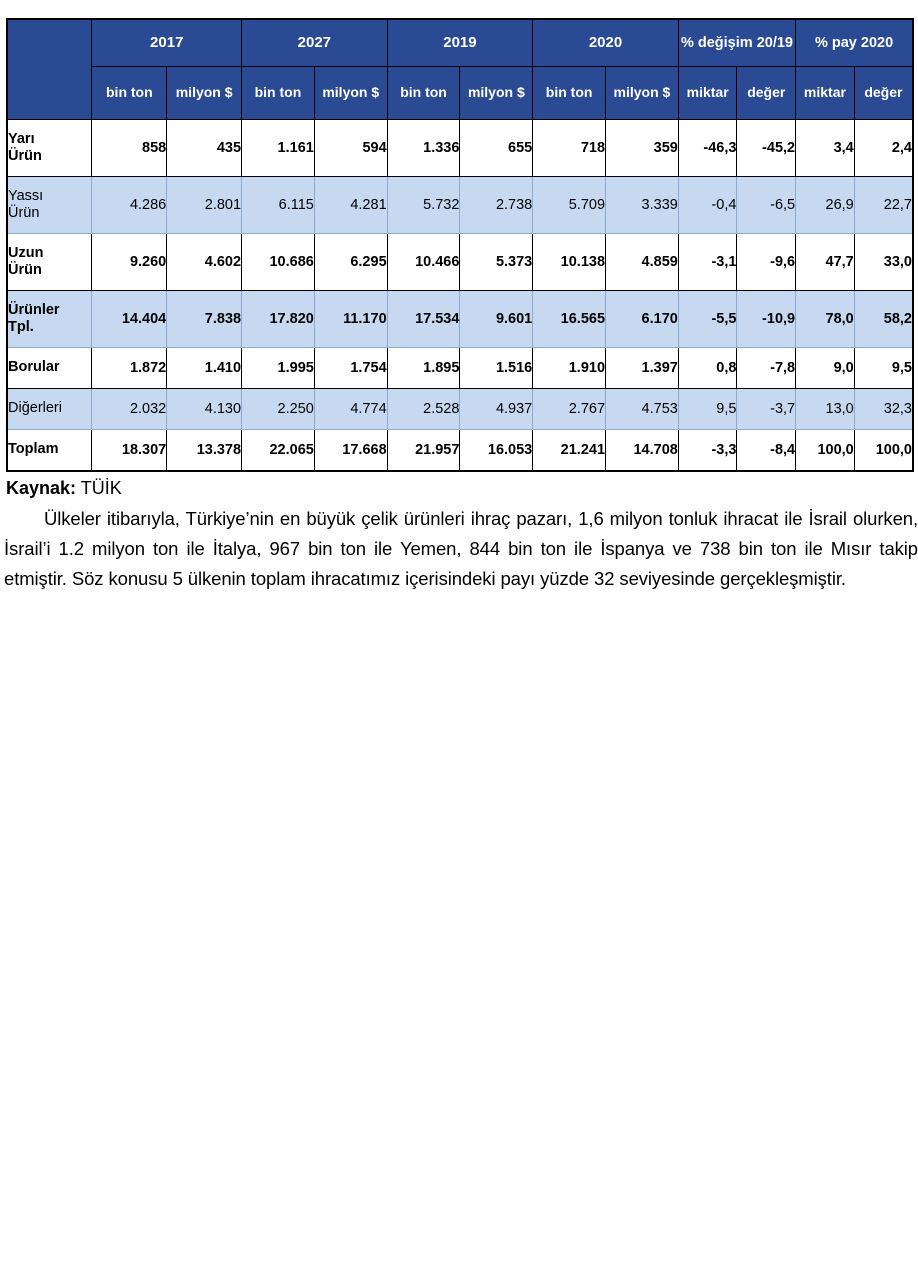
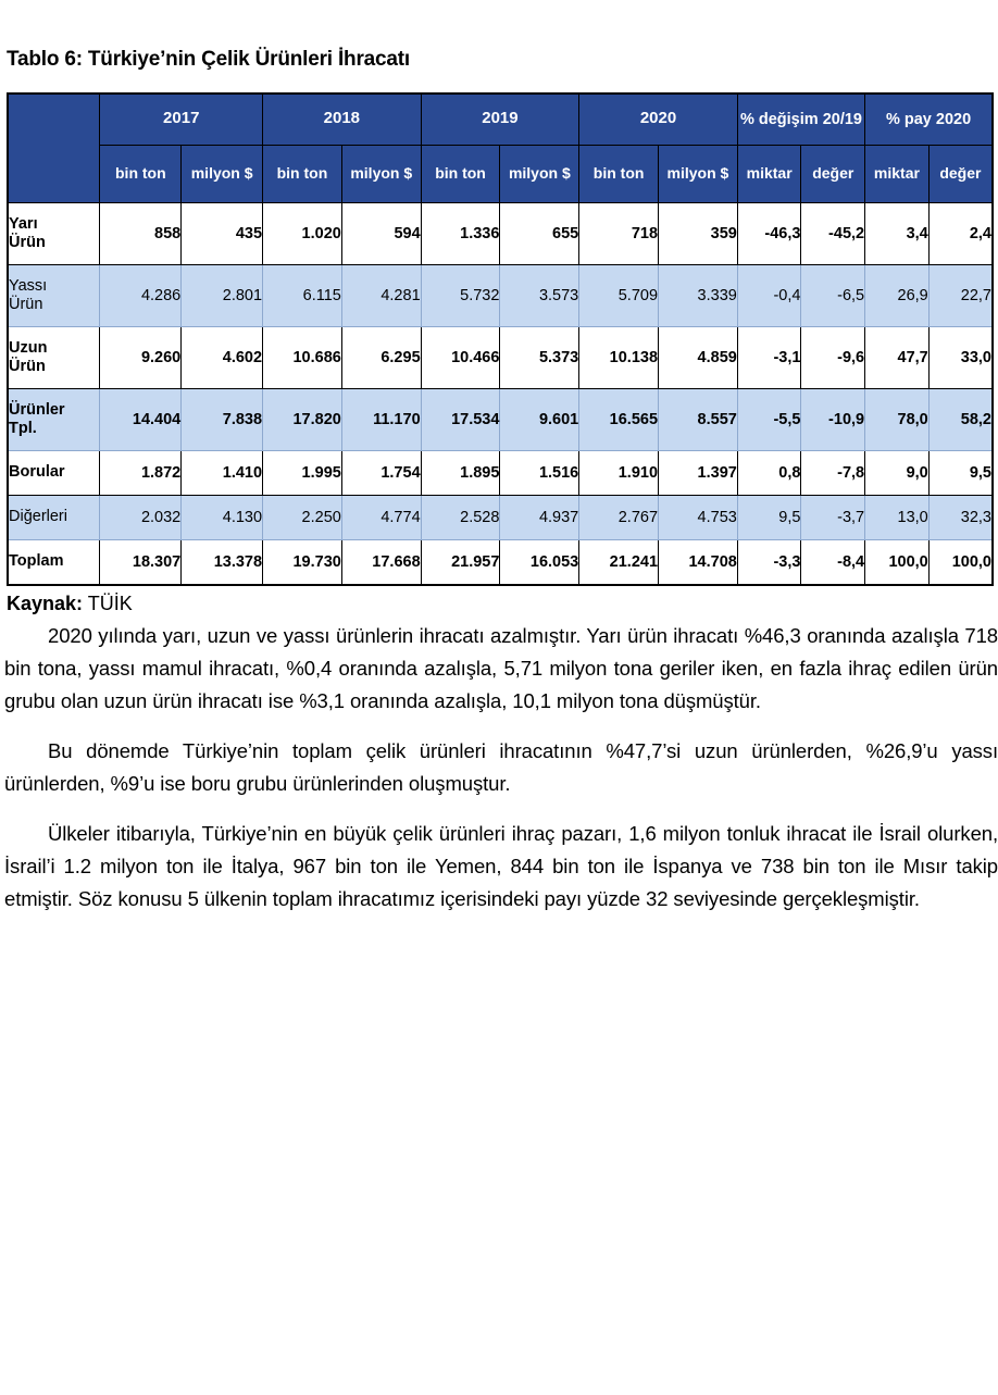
+ Tablo 6: Türkiye’nin Çelik Ürünleri İhracatı
- 	2017	2027	2019	2020	% değişim 20/19	% pay 2020
+ 	2017	2018	2019	2020	% değişim 20/19	% pay 2020
  bin ton	milyon $	bin ton	milyon $	bin ton	milyon $	bin ton	milyon $	miktar	değer	miktar	değer
- YarıÜrün	858	435	1.161	594	1.336	655	718	359	-46,3	-45,2	3,4	2,4
+ YarıÜrün	858	435	1.020	594	1.336	655	718	359	-46,3	-45,2	3,4	2,4
- YassıÜrün	4.286	2.801	6.115	4.281	5.732	2.738	5.709	3.339	-0,4	-6,5	26,9	22,7
+ YassıÜrün	4.286	2.801	6.115	4.281	5.732	3.573	5.709	3.339	-0,4	-6,5	26,9	22,7
  UzunÜrün	9.260	4.602	10.686	6.295	10.466	5.373	10.138	4.859	-3,1	-9,6	47,7	33,0
- ÜrünlerTpl.	14.404	7.838	17.820	11.170	17.534	9.601	16.565	6.170	-5,5	-10,9	78,0	58,2
+ ÜrünlerTpl.	14.404	7.838	17.820	11.170	17.534	9.601	16.565	8.557	-5,5	-10,9	78,0	58,2
  Borular	1.872	1.410	1.995	1.754	1.895	1.516	1.910	1.397	0,8	-7,8	9,0	9,5
  Diğerleri	2.032	4.130	2.250	4.774	2.528	4.937	2.767	4.753	9,5	-3,7	13,0	32,3
- Toplam	18.307	13.378	22.065	17.668	21.957	16.053	21.241	14.708	-3,3	-8,4	100,0	100,0
+ Toplam	18.307	13.378	19.730	17.668	21.957	16.053	21.241	14.708	-3,3	-8,4	100,0	100,0
  Kaynak: TÜİK
+ 2020 yılında yarı, uzun ve yassı ürünlerin ihracatı azalmıştır. Yarı ürün ihracatı %46,3 oranında azalışla 718 bin tona, yassı mamul ihracatı, %0,4 oranında azalışla, 5,71 milyon tona geriler iken, en fazla ihraç edilen ürün grubu olan uzun ürün ihracatı ise %3,1 oranında azalışla, 10,1 milyon tona düşmüştür.
+ Bu dönemde Türkiye’nin toplam çelik ürünleri ihracatının %47,7’si uzun ürünlerden, %26,9’u yassı ürünlerden, %9’u ise boru grubu ürünlerinden oluşmuştur.
  Ülkeler itibarıyla, Türkiye’nin en büyük çelik ürünleri ihraç pazarı, 1,6 milyon tonluk ihracat ile İsrail olurken, İsrail’i 1.2 milyon ton ile İtalya, 967 bin ton ile Yemen, 844 bin ton ile İspanya ve 738 bin ton ile Mısır takip etmiştir. Söz konusu 5 ülkenin toplam ihracatımız içerisindeki payı yüzde 32 seviyesinde gerçekleşmiştir.
